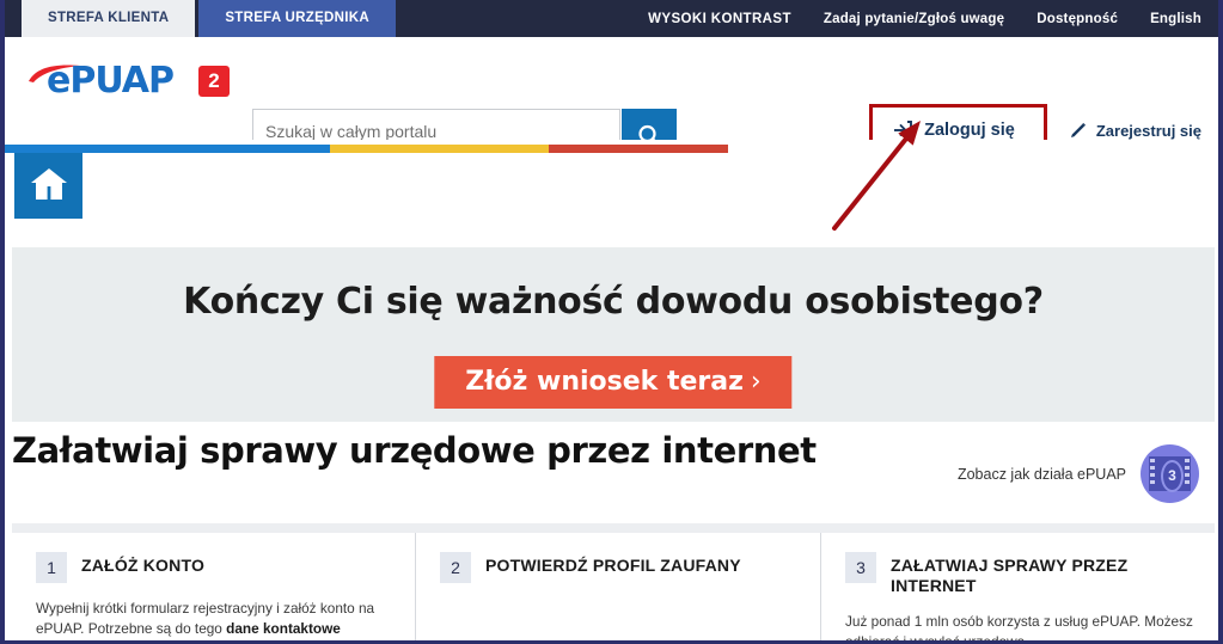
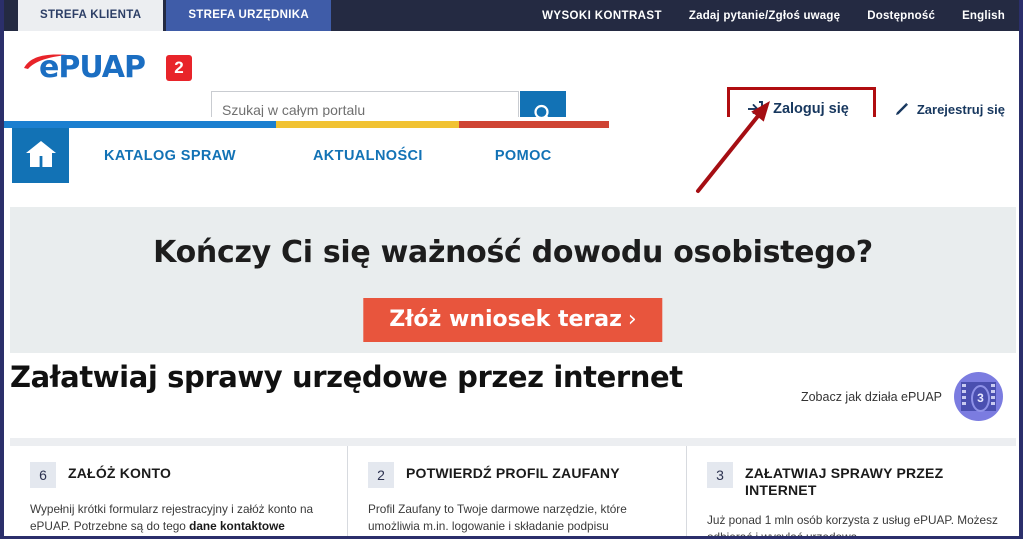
  STREFA KLIENTA
  STREFA URZĘDNIKA
  WYSOKI KONTRAST
  Zadaj pytanie/Zgłoś uwagę
  Dostępność
  English
  ePUAP
  2
  Szukaj w całym portalu
  Zaloguj się
  Zarejestruj się
+ KATALOG SPRAW
+ AKTUALNOŚCI
+ POMOC
  Kończy Ci się ważność dowodu osobistego?
  Złóż wniosek teraz ›
  Załatwiaj sprawy urzędowe przez internet
  Zobacz jak działa ePUAP
  3
- 1
+ 6
  ZAŁÓŻ KONTO
  Wypełnij krótki formularz rejestracyjny i załóż konto na ePUAP. Potrzebne są do tego dane kontaktowe
  2
  POTWIERDŹ PROFIL ZAUFANY
+ Profil Zaufany to Twoje darmowe narzędzie, które umożliwia m.in. logowanie i składanie podpisu
  3
  ZAŁATWIAJ SPRAWY PRZEZ INTERNET
